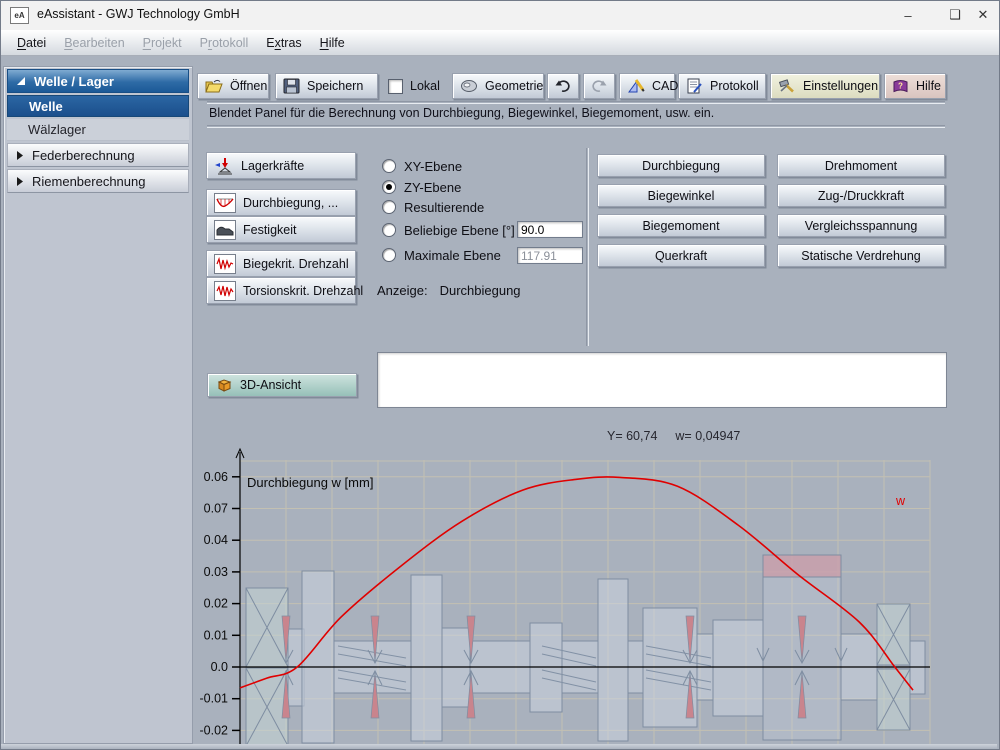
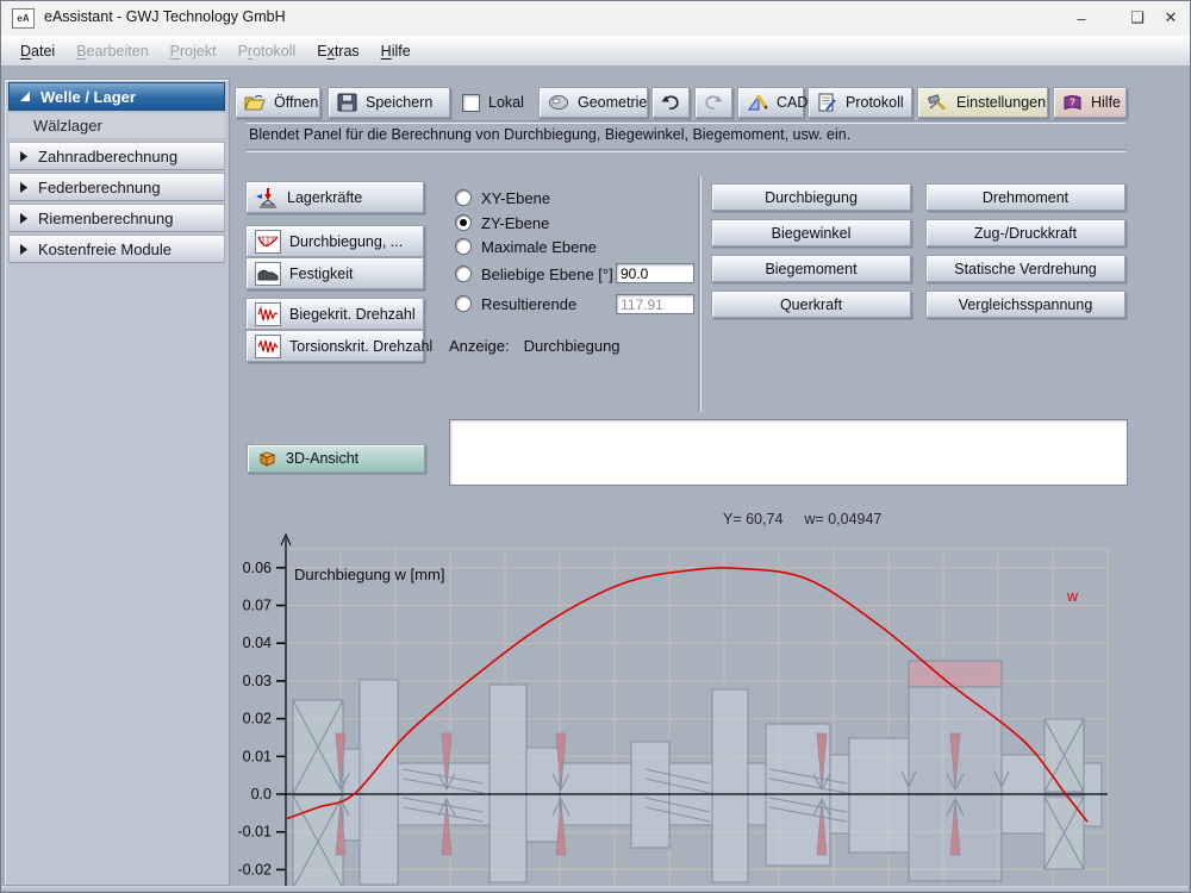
  eA
  eAssistant - GWJ Technology GmbH
  –
  ❑
  ✕
  Datei
  Bearbeiten
  Projekt
  Protokoll
  Extras
  Hilfe
  Welle / Lager
- Welle
  Wälzlager
+ Zahnradberechnung
  Federberechnung
  Riemenberechnung
+ Kostenfreie Module
  Öffnen
  Speichern
  Lokal
  Geometrie
  CAD
  Protokoll
  Einstellungen
  ?
  Hilfe
  Blendet Panel für die Berechnung von Durchbiegung, Biegewinkel, Biegemoment, usw. ein.
  Lagerkräfte
  Durchbiegung, ...
  Festigkeit
  Biegekrit. Drehzahl
  Torsionskrit. Drehzahl
  XY-Ebene
  ZY-Ebene
- Resultierende
+ Maximale Ebene
  Beliebige Ebene [°]
- Maximale Ebene
+ Resultierende
  90.0
  117.91
  Anzeige:
  Durchbiegung
  Durchbiegung
  Drehmoment
  Biegewinkel
  Zug-/Druckkraft
  Biegemoment
- Vergleichsspannung
+ Statische Verdrehung
  Querkraft
- Statische Verdrehung
+ Vergleichsspannung
  3D-Ansicht
  Y= 60,74
  w= 0,04947
  0.06
  0.07
  0.04
  0.03
  0.02
  0.01
  0.0
  -0.01
  -0.02
  Durchbiegung w [mm]
  w
